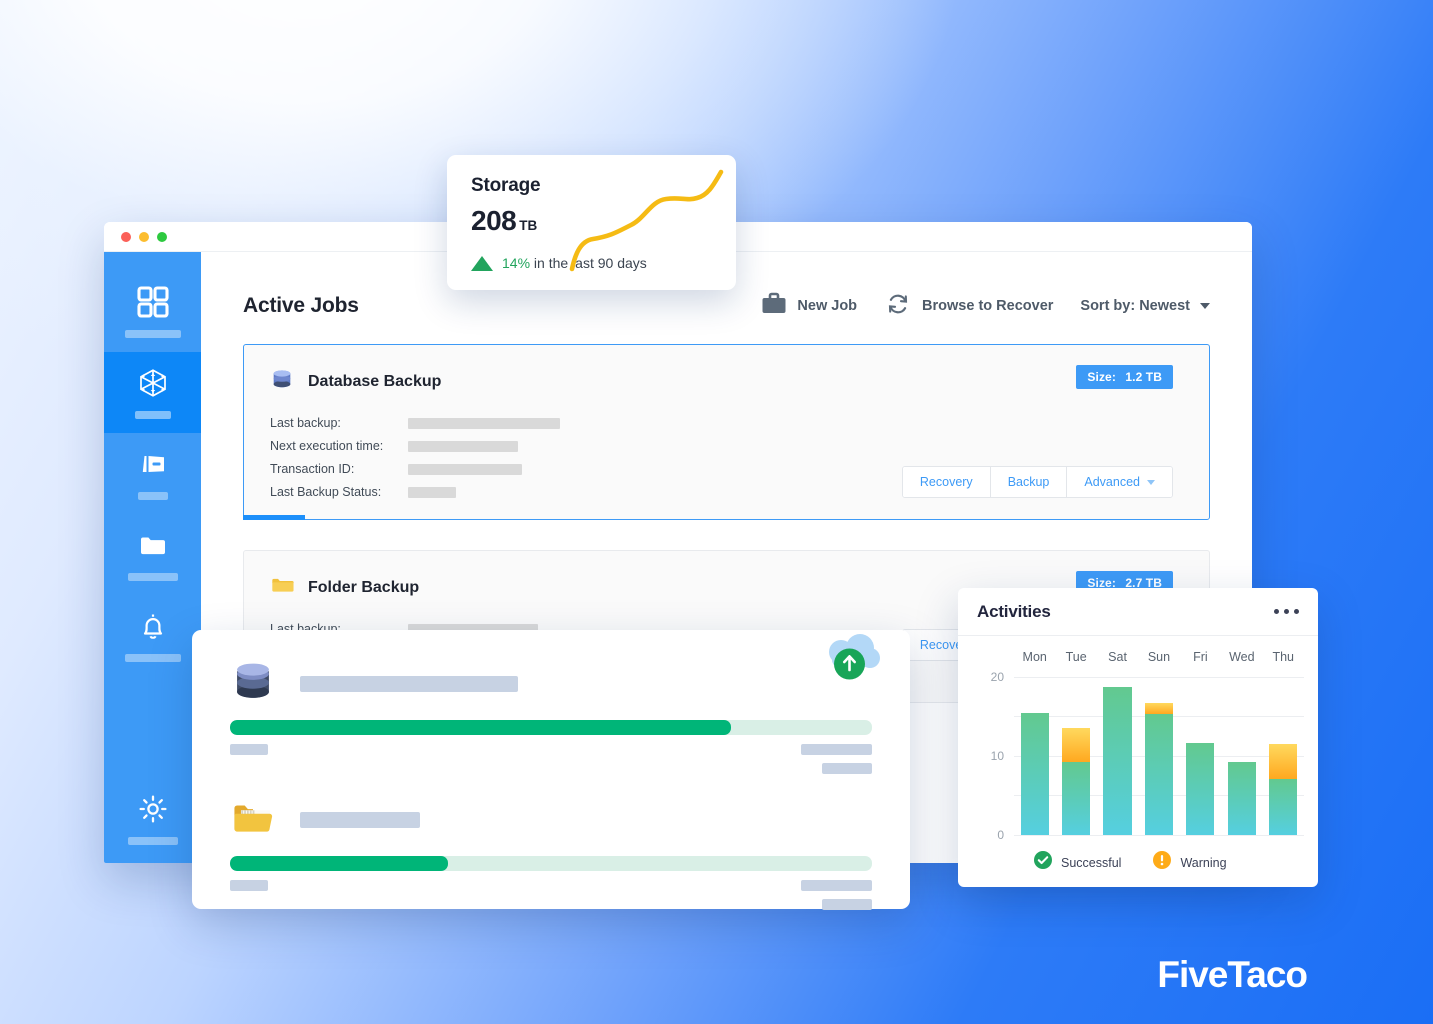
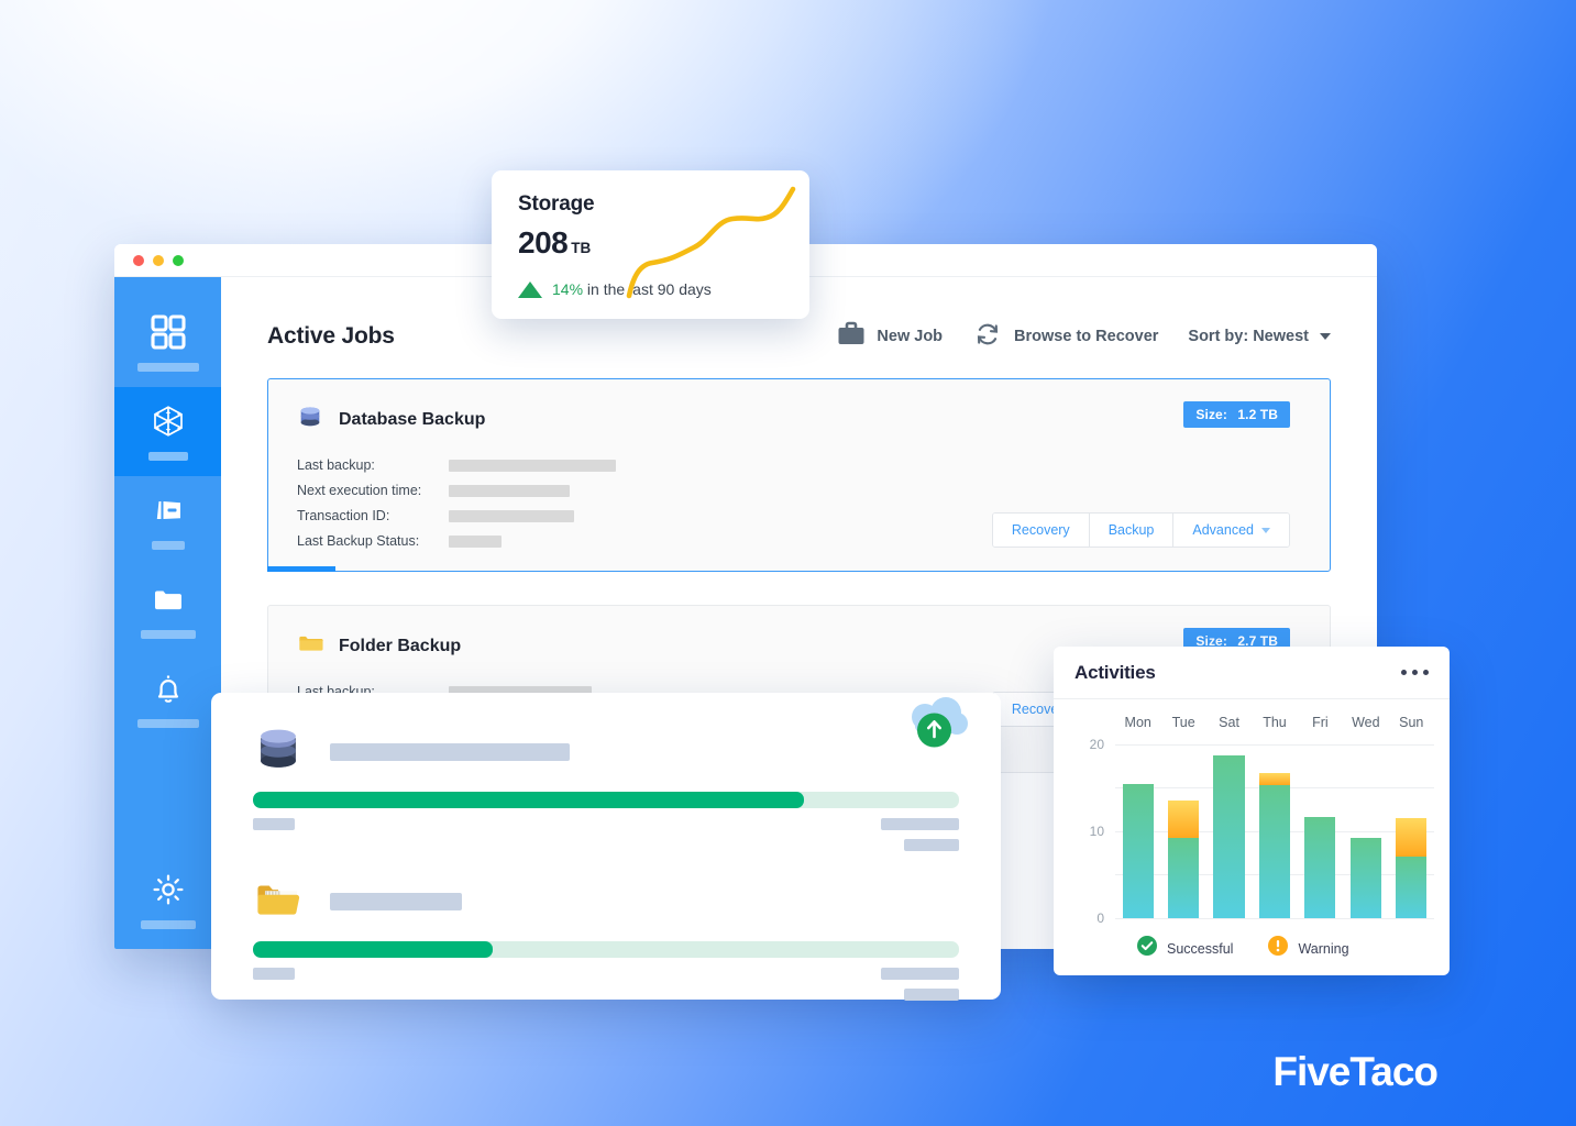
  Active Jobs
  New Job
  Browse to Recover
  Sort by: Newest
  Database Backup
  Size: 1.2 TB
  Last backup:
  Next execution time:
  Transaction ID:
  Last Backup Status:
  Recovery
  Backup
  Advanced
  Folder Backup
  Size: 2.7 TB
  Last backup:
  Storage
  208
  TB
  14% in theast 90 days
  Activities
  Mon
  Tue
  Sat
- Sun
+ Thu
  Fri
  Wed
- Thu
+ Sun
  20
  10
  0
  Successful
  Warning
  FiveTaco
